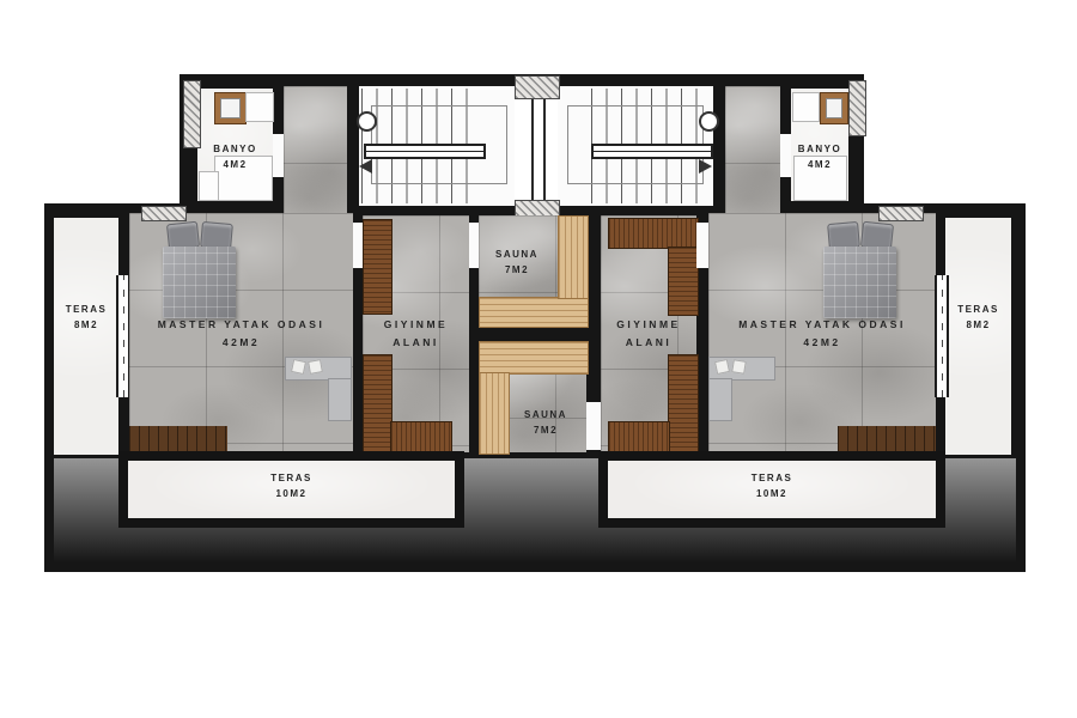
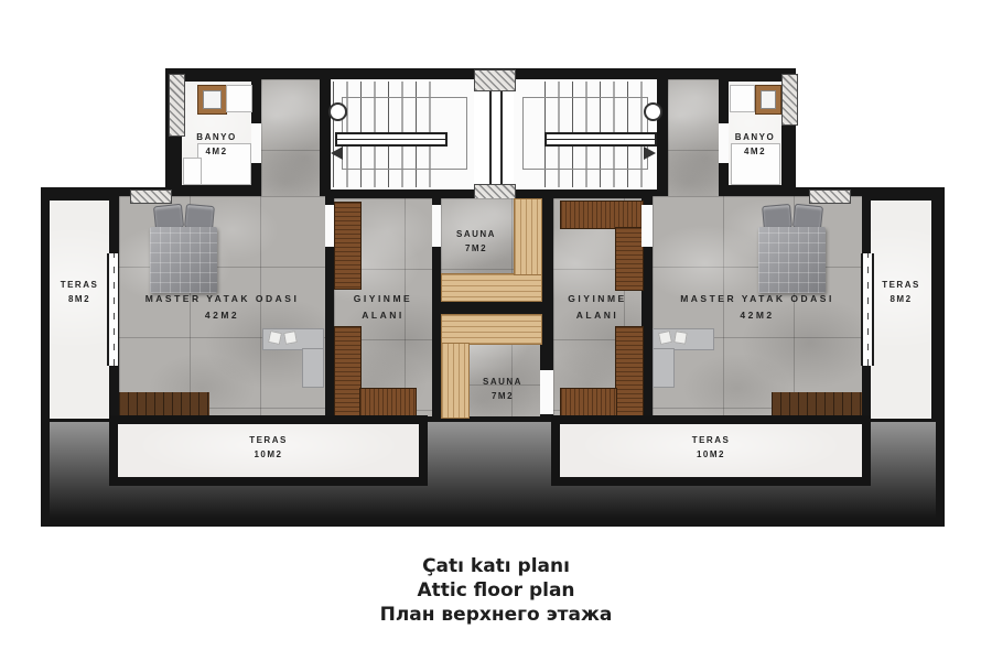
  BANYO
  4M2
  BANYO
  4M2
  TERAS
  8M2
  MASTER YATAK ODASI
  42M2
  GIYINME
  ALANI
  SAUNA
  7M2
  SAUNA
  7M2
  GIYINME
  ALANI
  MASTER YATAK ODASI
  42M2
  TERAS
  8M2
  TERAS
  10M2
  TERAS
  10M2
+ Çatı katı planı
+ Attic floor plan
+ План верхнего этажа
